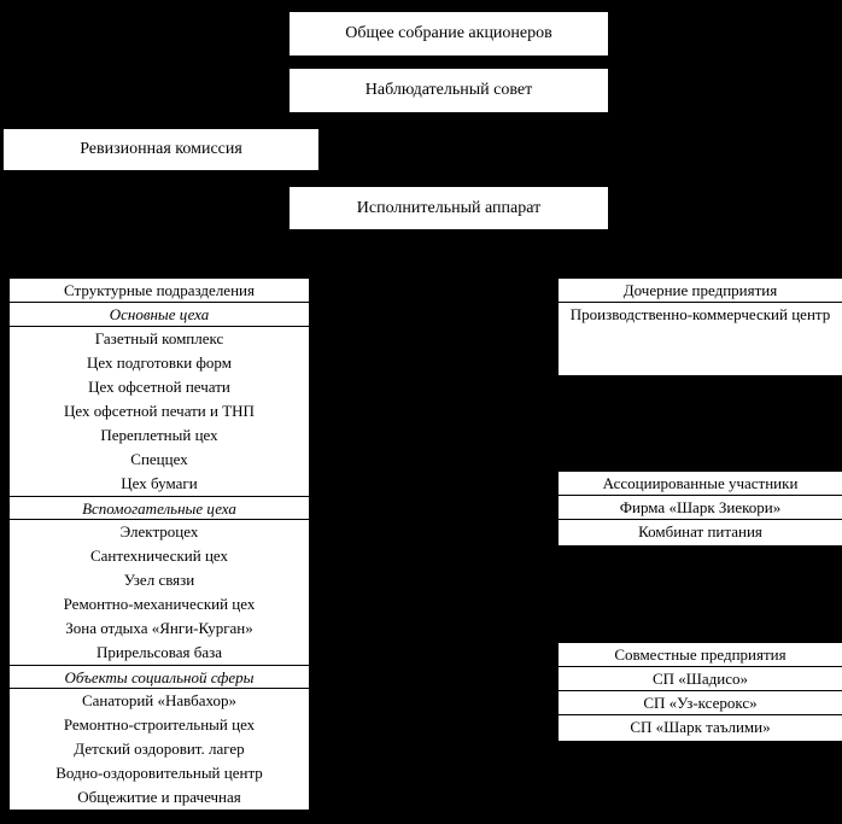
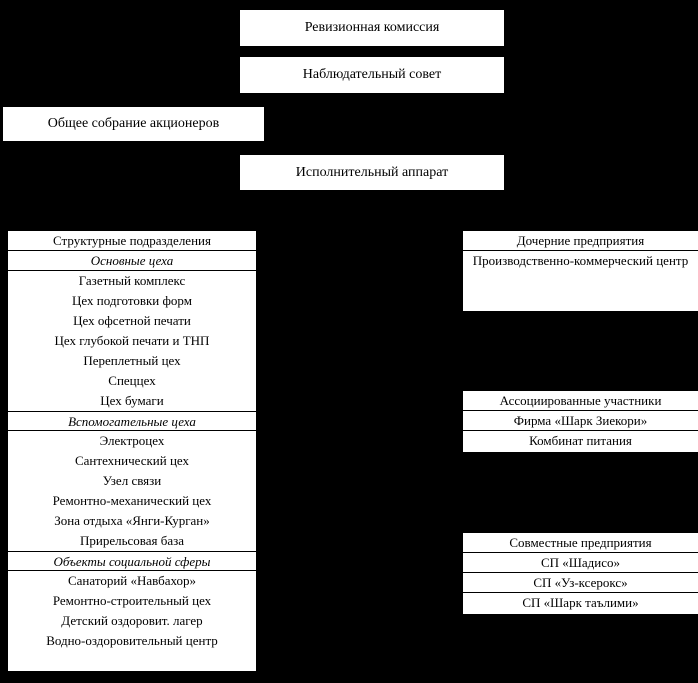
- Общее собрание акционеров
+ Ревизионная комиссия
  Наблюдательный совет
- Ревизионная комиссия
+ Общее собрание акционеров
  Исполнительный аппарат
  Структурные подразделения
  Основные цеха
  Газетный комплекс
  Цех подготовки форм
  Цех офсетной печати
- Цех офсетной печати и ТНП
+ Цех глубокой печати и ТНП
  Переплетный цех
  Спеццех
  Цех бумаги
  Вспомогательные цеха
  Электроцех
  Сантехнический цех
  Узел связи
  Ремонтно-механический цех
  Зона отдыха «Янги-Курган»
  Прирельсовая база
  Объекты социальной сферы
  Санаторий «Навбахор»
  Ремонтно-строительный цех
  Детский оздоровит. лагер
  Водно-оздоровительный центр
- Общежитие и прачечная
  Дочерние предприятия
  Производственно-коммерческий центр
  Ассоциированные участники
  Фирма «Шарк Зиекори»
  Комбинат питания
  Совместные предприятия
  СП «Шадисо»
  СП «Уз-ксерокс»
  СП «Шарк таълими»
